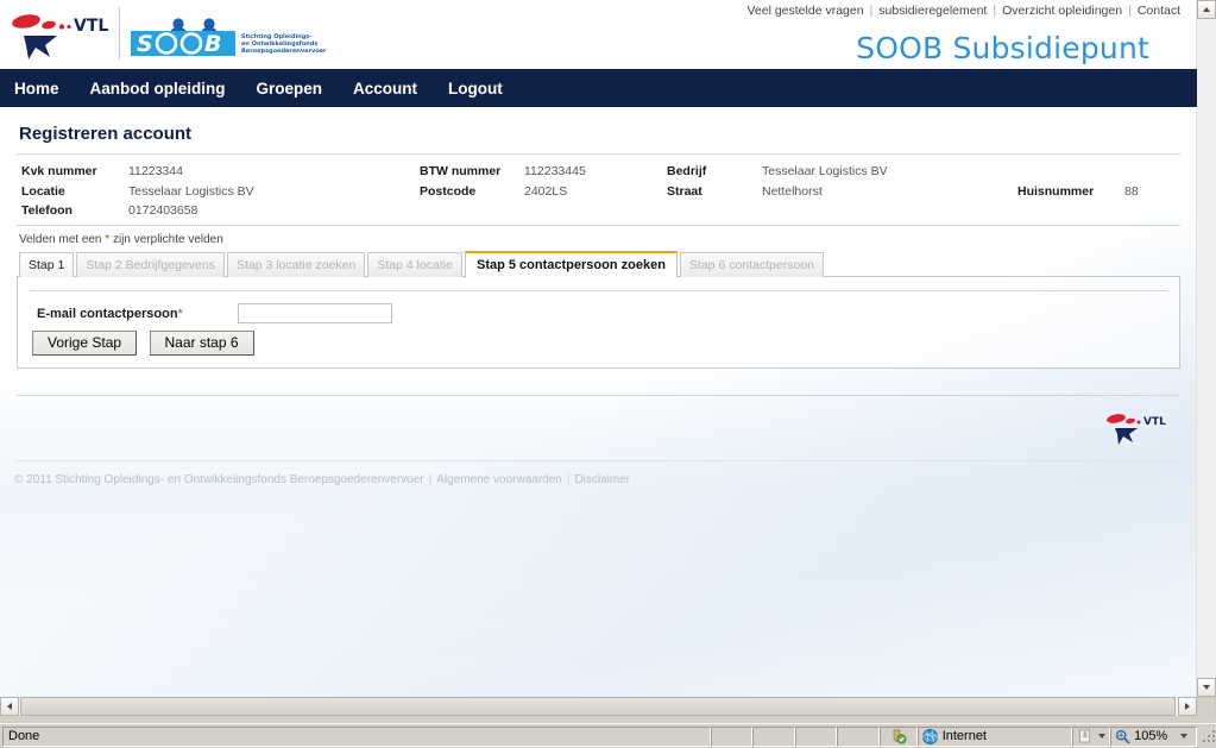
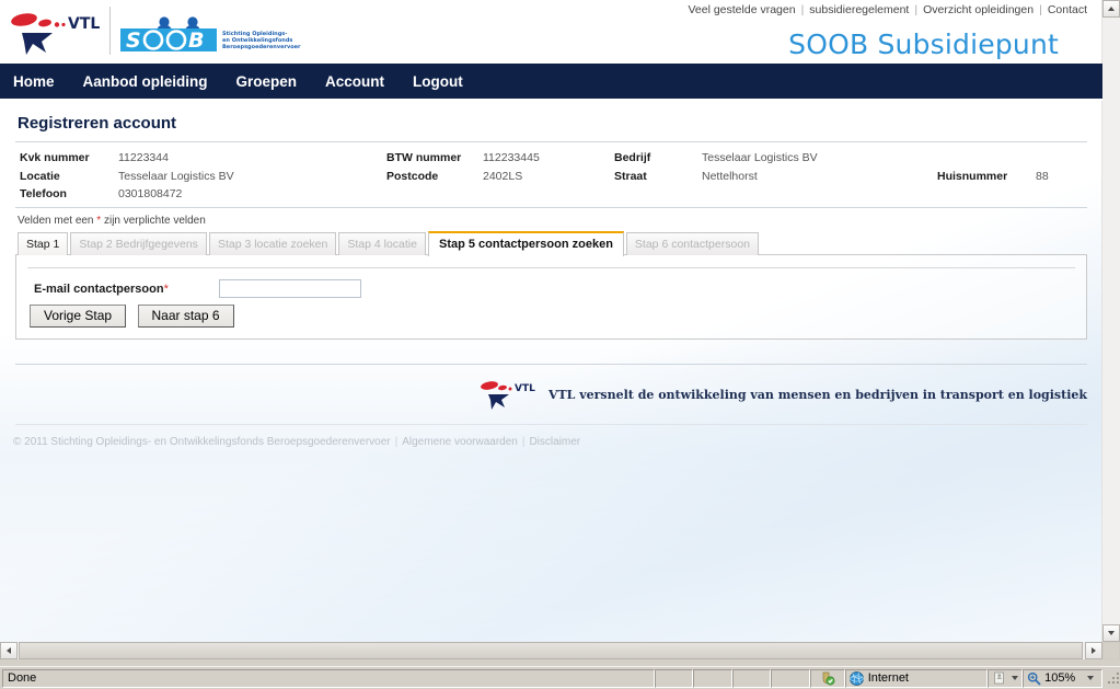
  Veel gestelde vragen | subsidieregelement | Overzicht opleidingen | Contact
  VTL
  S
  B
  SOOB Subsidiepunt
  Home
  Aanbod opleiding
  Groepen
  Account
  Logout
  Registreren account
  Kvk nummer	11223344	BTW nummer	112233445	Bedrijf	Tesselaar Logistics BV
  Locatie	Tesselaar Logistics BV	Postcode	2402LS	Straat	Nettelhorst	Huisnummer	88
- Telefoon	0172403658
+ Telefoon	0301808472
  Velden met een * zijn verplichte velden
  Stap 1
  Stap 2 Bedrijfgegevens
  Stap 3 locatie zoeken
  Stap 4 locatie
  Stap 5 contactpersoon zoeken
  Stap 6 contactpersoon
  E-mail contactpersoon*
  Vorige Stap Naar stap 6
  VTL
+ VTL versnelt de ontwikkeling van mensen en bedrijven in transport en logistiek
  © 2011 Stichting Opleidings- en Ontwikkelingsfonds Beroepsgoederenvervoer Algemene voorwaarden Disclaimer
  Done
  Internet
  105%
